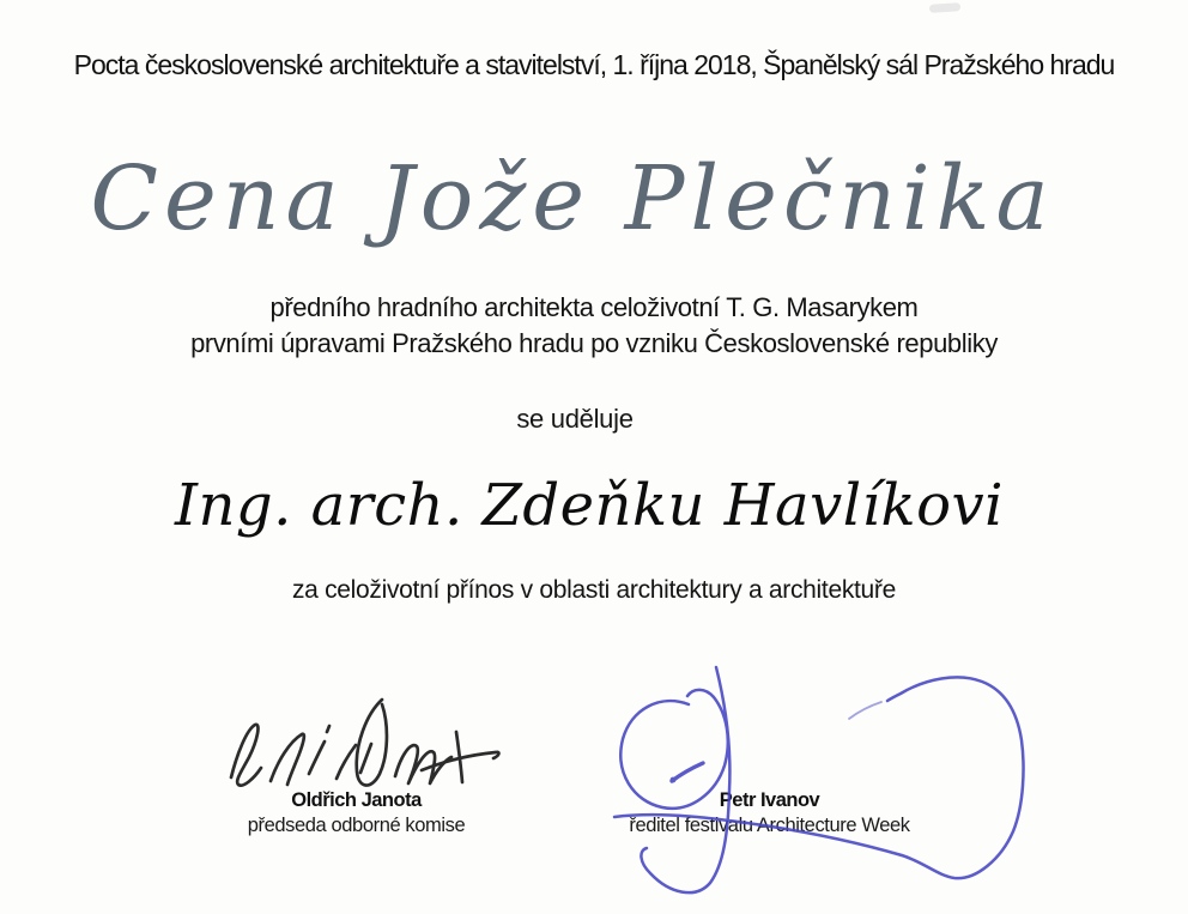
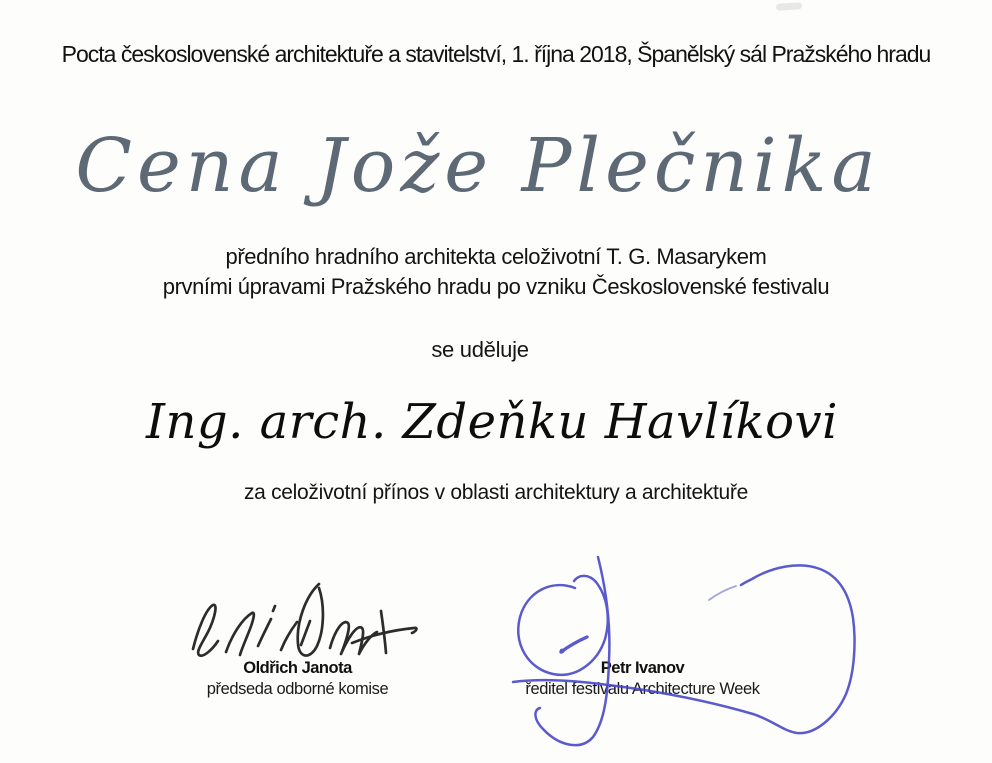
  Pocta československé architektuře a stavitelství, 1. října 2018, Španělský sál Pražského hradu
  Cena Jože Plečnika
  předního hradního architekta celoživotní T. G. Masarykem
- prvními úpravami Pražského hradu po vzniku Československé republiky
+ prvními úpravami Pražského hradu po vzniku Československé festivalu
  se uděluje
  Ing. arch. Zdeňku Havlíkovi
  za celoživotní přínos v oblasti architektury a architektuře
  Oldřich Janota
  předseda odborné komise
  Petr Ivanov
  ředitel festivalu Architecture Week
